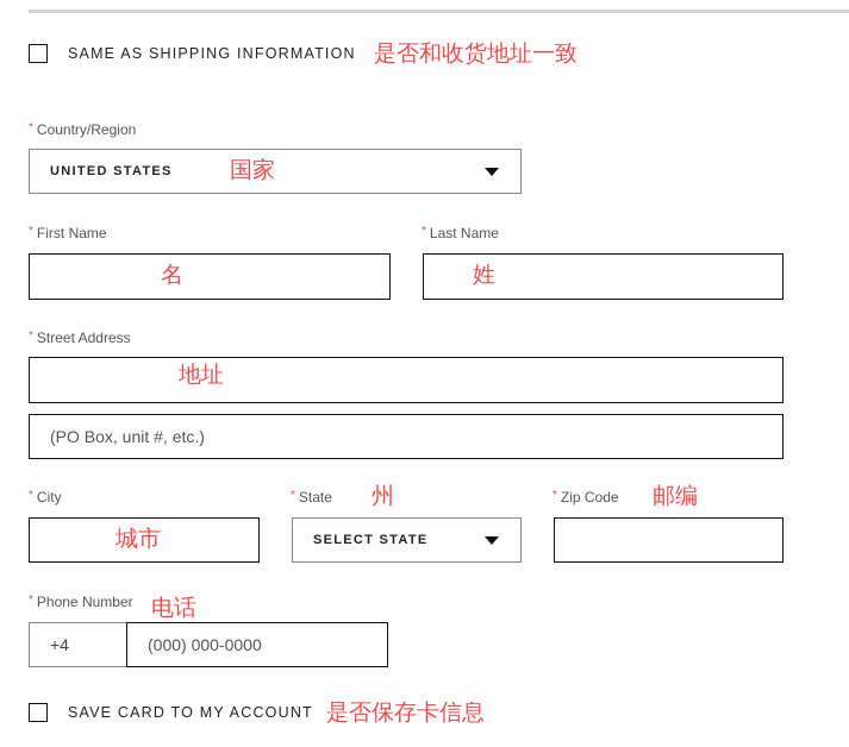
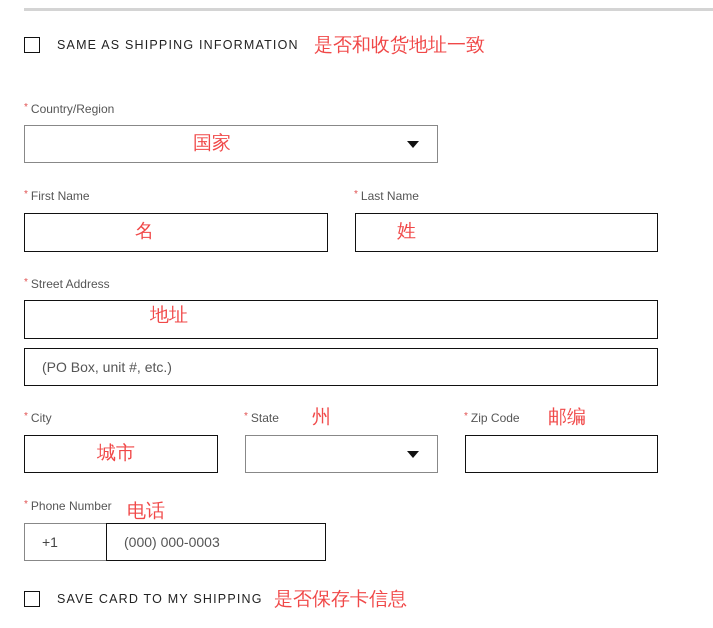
  SAME AS SHIPPING INFORMATION
  是否和收货地址一致
  * Country/Region
- UNITED STATES
  国家
  * First Name
  名
  * Last Name
  姓
  * Street Address
  地址
  (PO Box, unit #, etc.)
  * City
  城市
  * State
  州
- SELECT STATE
  * Zip Code
  邮编
  * Phone Number
  电话
- +4
+ +1
- (000) 000-0000
+ (000) 000-0003
- SAVE CARD TO MY ACCOUNT
+ SAVE CARD TO MY SHIPPING
  是否保存卡信息
